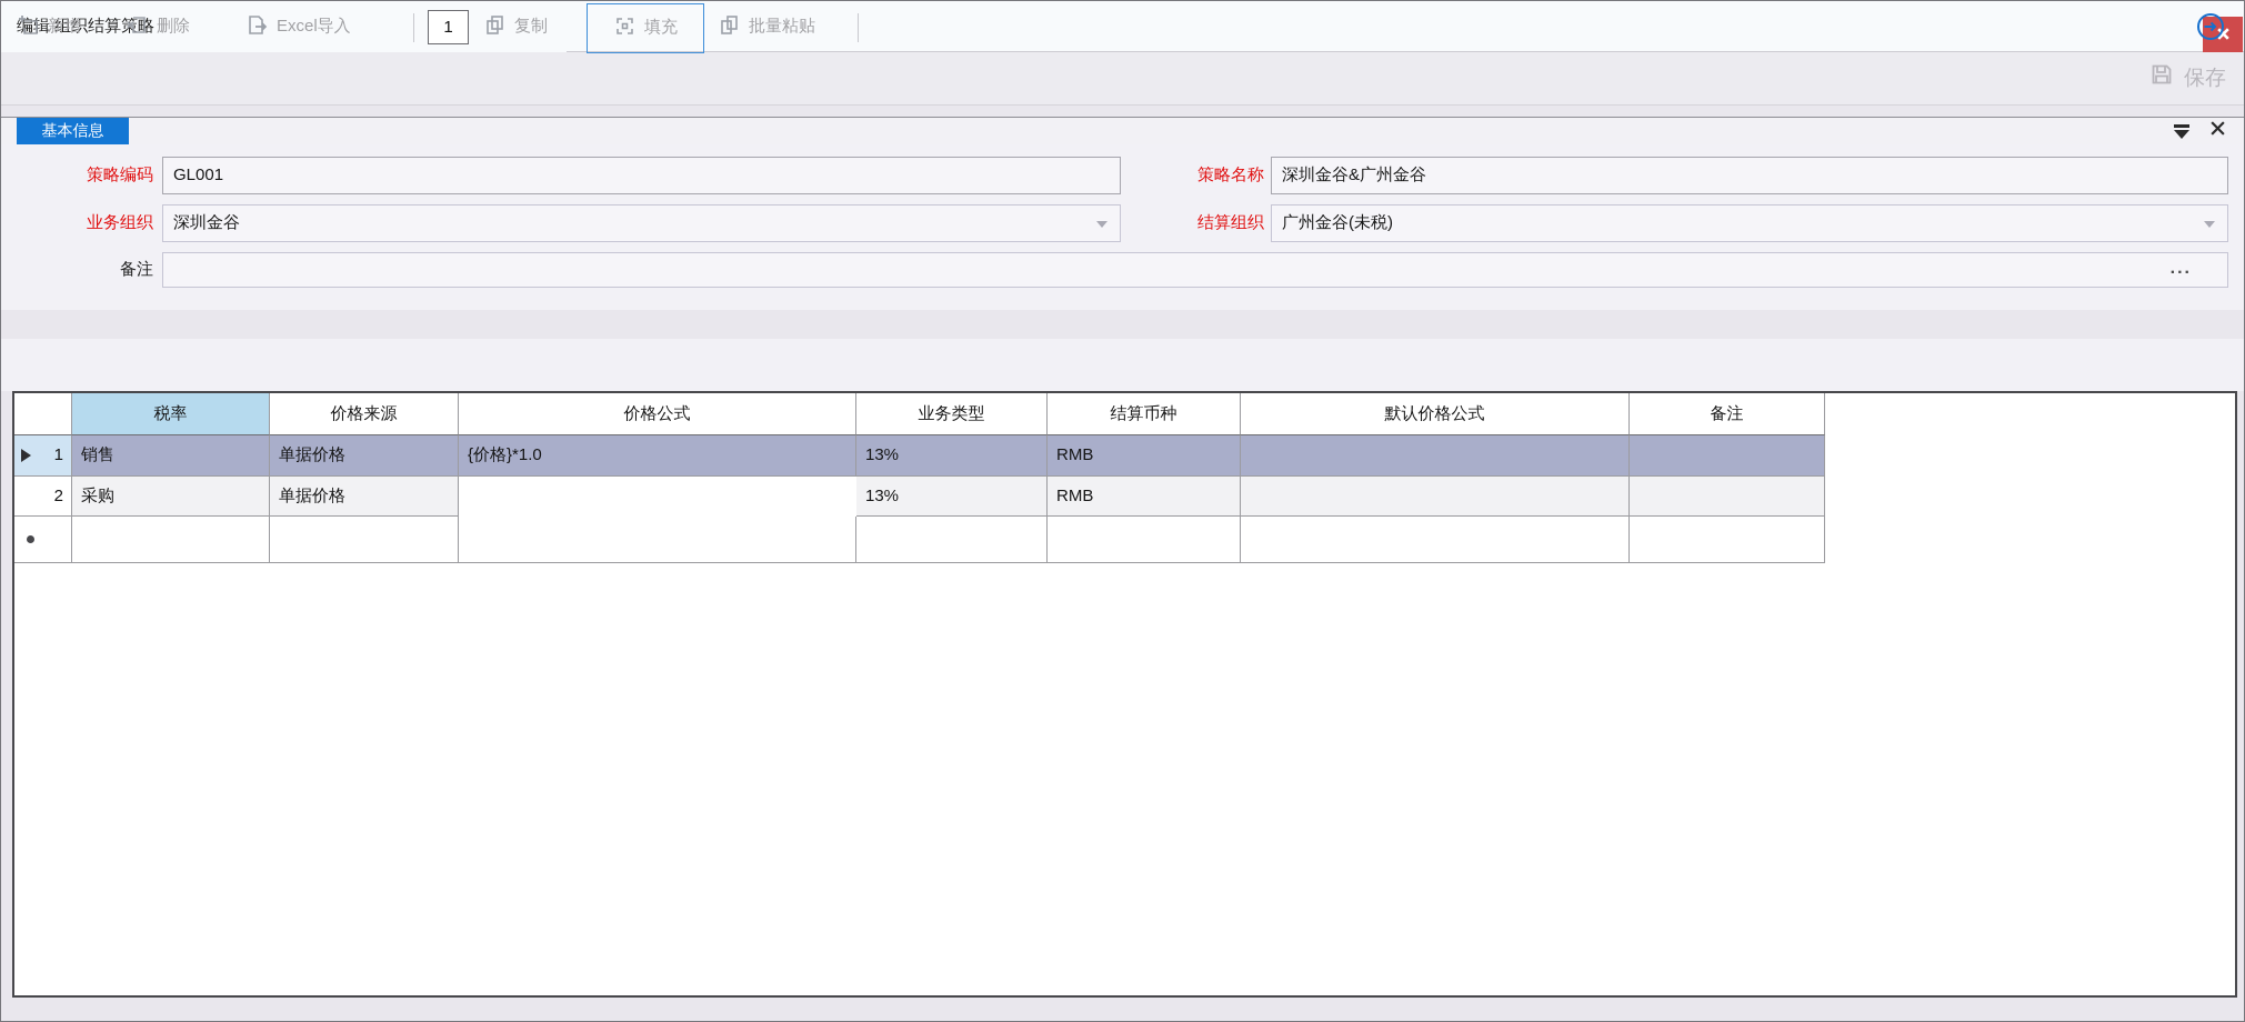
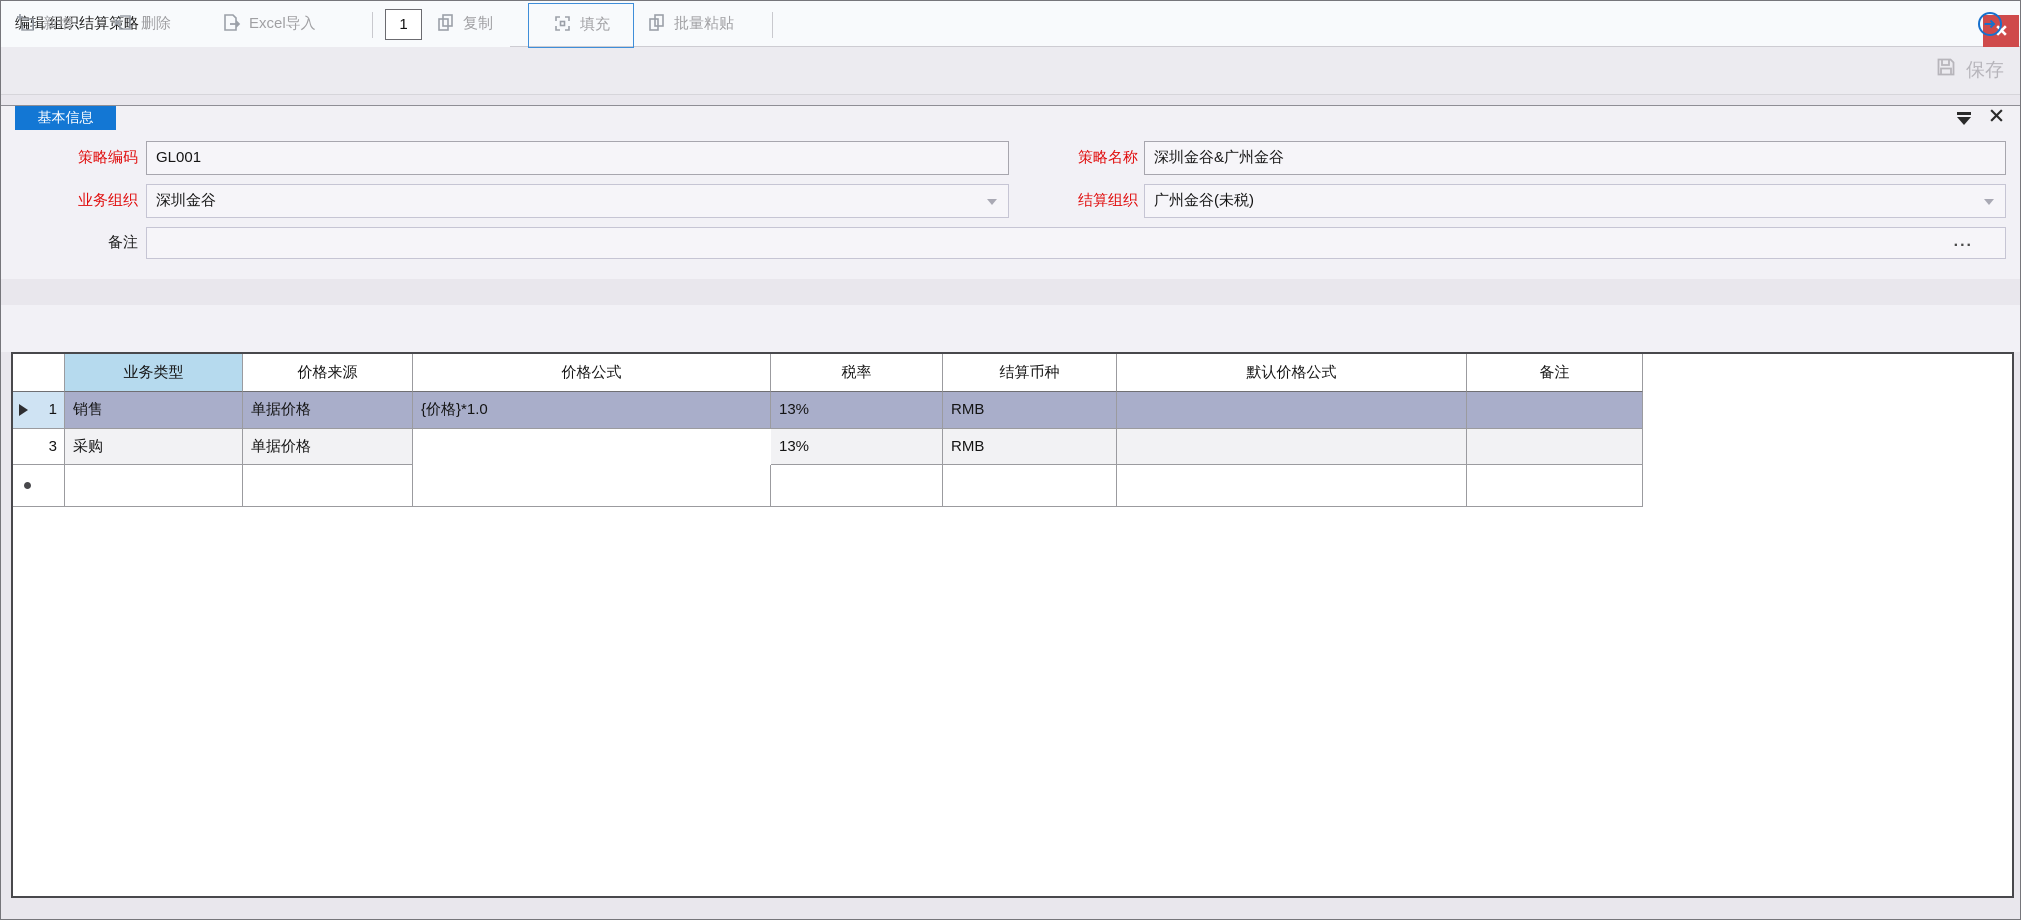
  编辑 组织结算略
  保存
  基本信息
  策略编码
  GL001
  策略名称
  深圳金谷&广州金谷
  业务组织
  深圳金谷
  结算组织
  广州金谷(未税)
  备注
  ...
  新增
  删除
  Excel导入
  1
  复制
  填充
  批量粘贴
- 税率
+ 业务类型
  价格来源
  价格公式
- 业务类型
+ 税率
  结算币种
  默认价格公式
  备注
  1
  销售
  单据价格
  {价格}*1.0
  13%
  RMB
- 2
+ 3
  采购
  单据价格
  13%
  RMB
